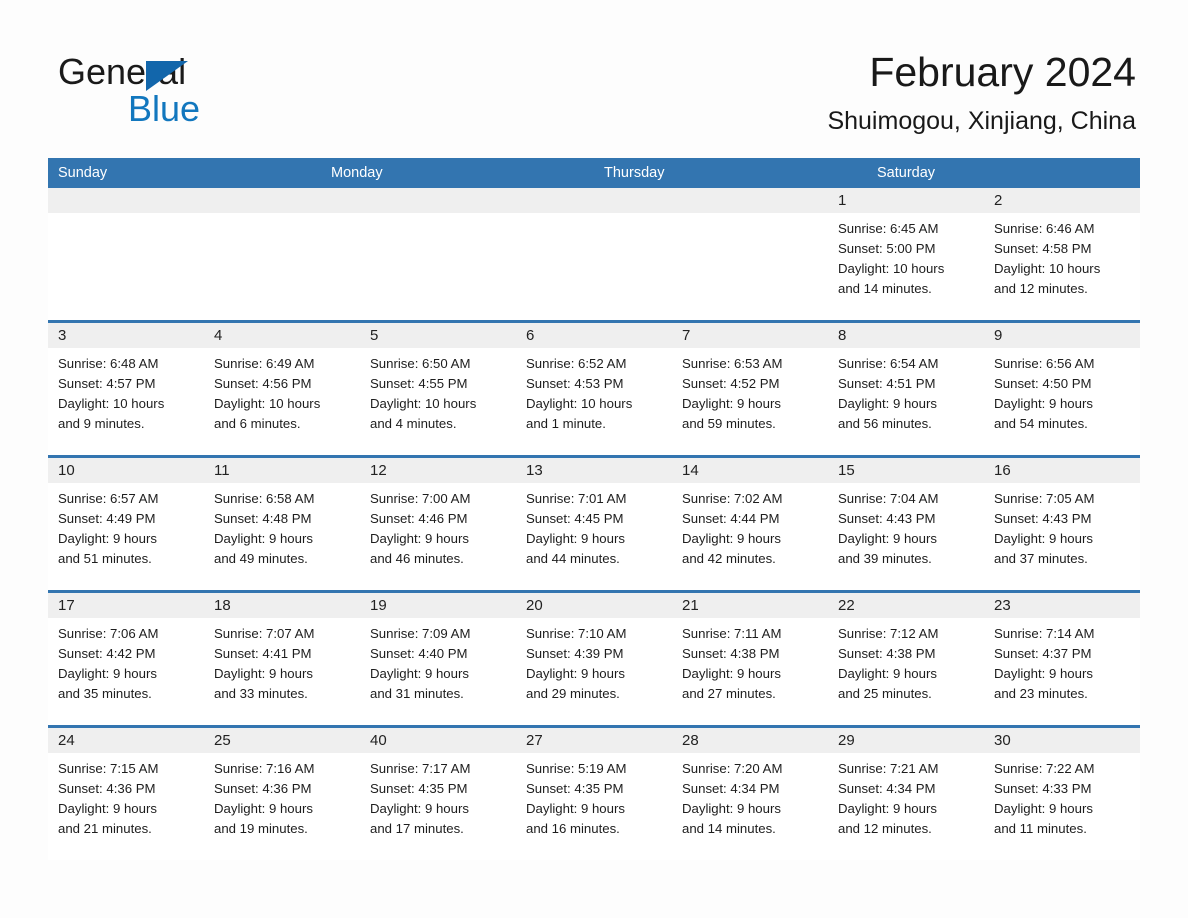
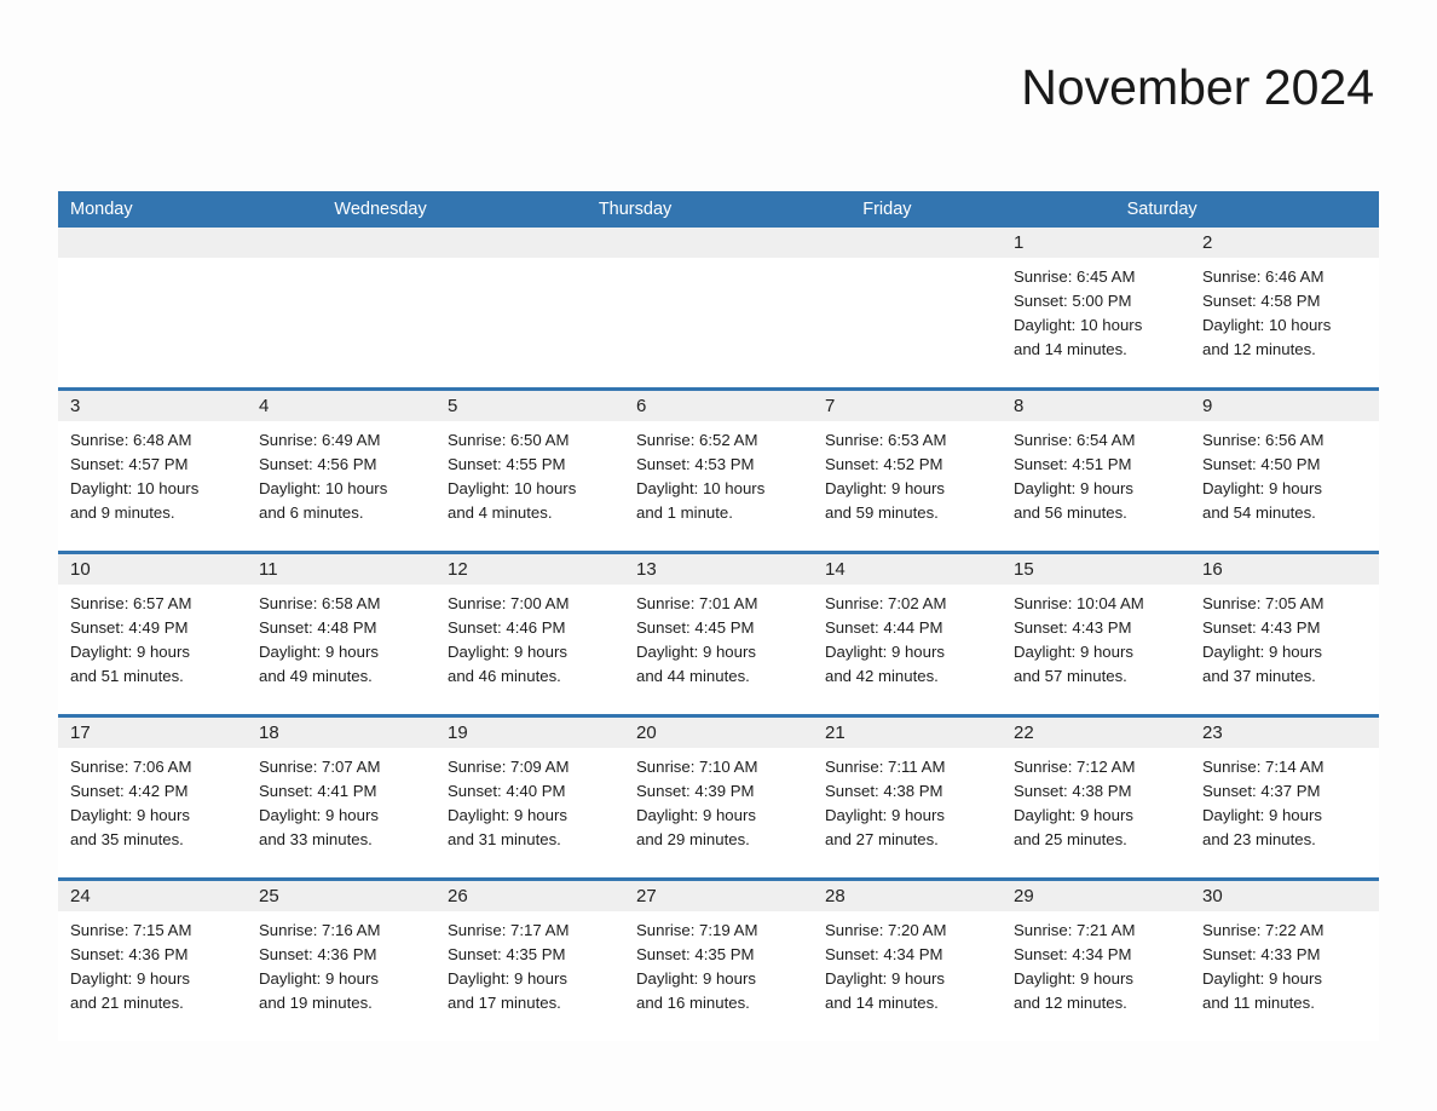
- General
- Blue
- February 2024
+ November 2024
- Shuimogou, Xinjiang, China
- Sunday
  Monday
+ Wednesday
  Thursday
+ Friday
  Saturday
  1
  Sunrise: 6:45 AM
  Sunset: 5:00 PM
  Daylight: 10 hours
  and 14 minutes.
  2
  Sunrise: 6:46 AM
  Sunset: 4:58 PM
  Daylight: 10 hours
  and 12 minutes.
  3
  Sunrise: 6:48 AM
  Sunset: 4:57 PM
  Daylight: 10 hours
  and 9 minutes.
  4
  Sunrise: 6:49 AM
  Sunset: 4:56 PM
  Daylight: 10 hours
  and 6 minutes.
  5
  Sunrise: 6:50 AM
  Sunset: 4:55 PM
  Daylight: 10 hours
  and 4 minutes.
  6
  Sunrise: 6:52 AM
  Sunset: 4:53 PM
  Daylight: 10 hours
  and 1 minute.
  7
  Sunrise: 6:53 AM
  Sunset: 4:52 PM
  Daylight: 9 hours
  and 59 minutes.
  8
  Sunrise: 6:54 AM
  Sunset: 4:51 PM
  Daylight: 9 hours
  and 56 minutes.
  9
  Sunrise: 6:56 AM
  Sunset: 4:50 PM
  Daylight: 9 hours
  and 54 minutes.
  10
  Sunrise: 6:57 AM
  Sunset: 4:49 PM
  Daylight: 9 hours
  and 51 minutes.
  11
  Sunrise: 6:58 AM
  Sunset: 4:48 PM
  Daylight: 9 hours
  and 49 minutes.
  12
  Sunrise: 7:00 AM
  Sunset: 4:46 PM
  Daylight: 9 hours
  and 46 minutes.
  13
  Sunrise: 7:01 AM
  Sunset: 4:45 PM
  Daylight: 9 hours
  and 44 minutes.
  14
  Sunrise: 7:02 AM
  Sunset: 4:44 PM
  Daylight: 9 hours
  and 42 minutes.
  15
- Sunrise: 7:04 AM
+ Sunrise: 10:04 AM
  Sunset: 4:43 PM
  Daylight: 9 hours
- and 39 minutes.
+ and 57 minutes.
  16
  Sunrise: 7:05 AM
  Sunset: 4:43 PM
  Daylight: 9 hours
  and 37 minutes.
  17
  Sunrise: 7:06 AM
  Sunset: 4:42 PM
  Daylight: 9 hours
  and 35 minutes.
  18
  Sunrise: 7:07 AM
  Sunset: 4:41 PM
  Daylight: 9 hours
  and 33 minutes.
  19
  Sunrise: 7:09 AM
  Sunset: 4:40 PM
  Daylight: 9 hours
  and 31 minutes.
  20
  Sunrise: 7:10 AM
  Sunset: 4:39 PM
  Daylight: 9 hours
  and 29 minutes.
  21
  Sunrise: 7:11 AM
  Sunset: 4:38 PM
  Daylight: 9 hours
  and 27 minutes.
  22
  Sunrise: 7:12 AM
  Sunset: 4:38 PM
  Daylight: 9 hours
  and 25 minutes.
  23
  Sunrise: 7:14 AM
  Sunset: 4:37 PM
  Daylight: 9 hours
  and 23 minutes.
  24
  Sunrise: 7:15 AM
  Sunset: 4:36 PM
  Daylight: 9 hours
  and 21 minutes.
  25
  Sunrise: 7:16 AM
  Sunset: 4:36 PM
  Daylight: 9 hours
  and 19 minutes.
- 40
+ 26
  Sunrise: 7:17 AM
  Sunset: 4:35 PM
  Daylight: 9 hours
  and 17 minutes.
  27
- Sunrise: 5:19 AM
+ Sunrise: 7:19 AM
  Sunset: 4:35 PM
  Daylight: 9 hours
  and 16 minutes.
  28
  Sunrise: 7:20 AM
  Sunset: 4:34 PM
  Daylight: 9 hours
  and 14 minutes.
  29
  Sunrise: 7:21 AM
  Sunset: 4:34 PM
  Daylight: 9 hours
  and 12 minutes.
  30
  Sunrise: 7:22 AM
  Sunset: 4:33 PM
  Daylight: 9 hours
  and 11 minutes.
